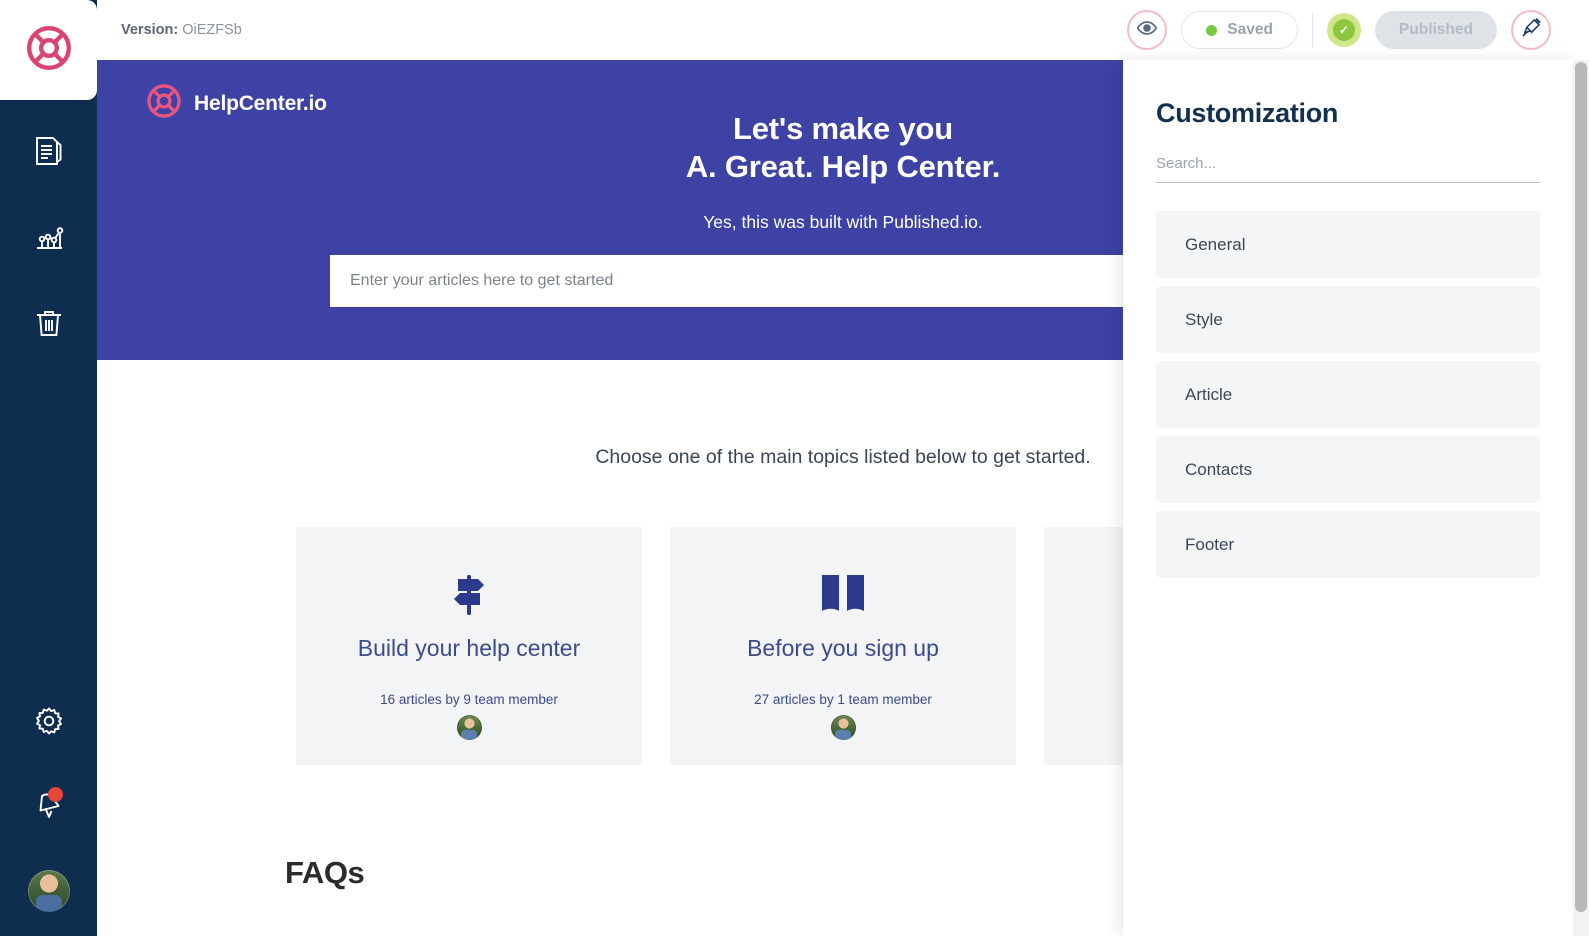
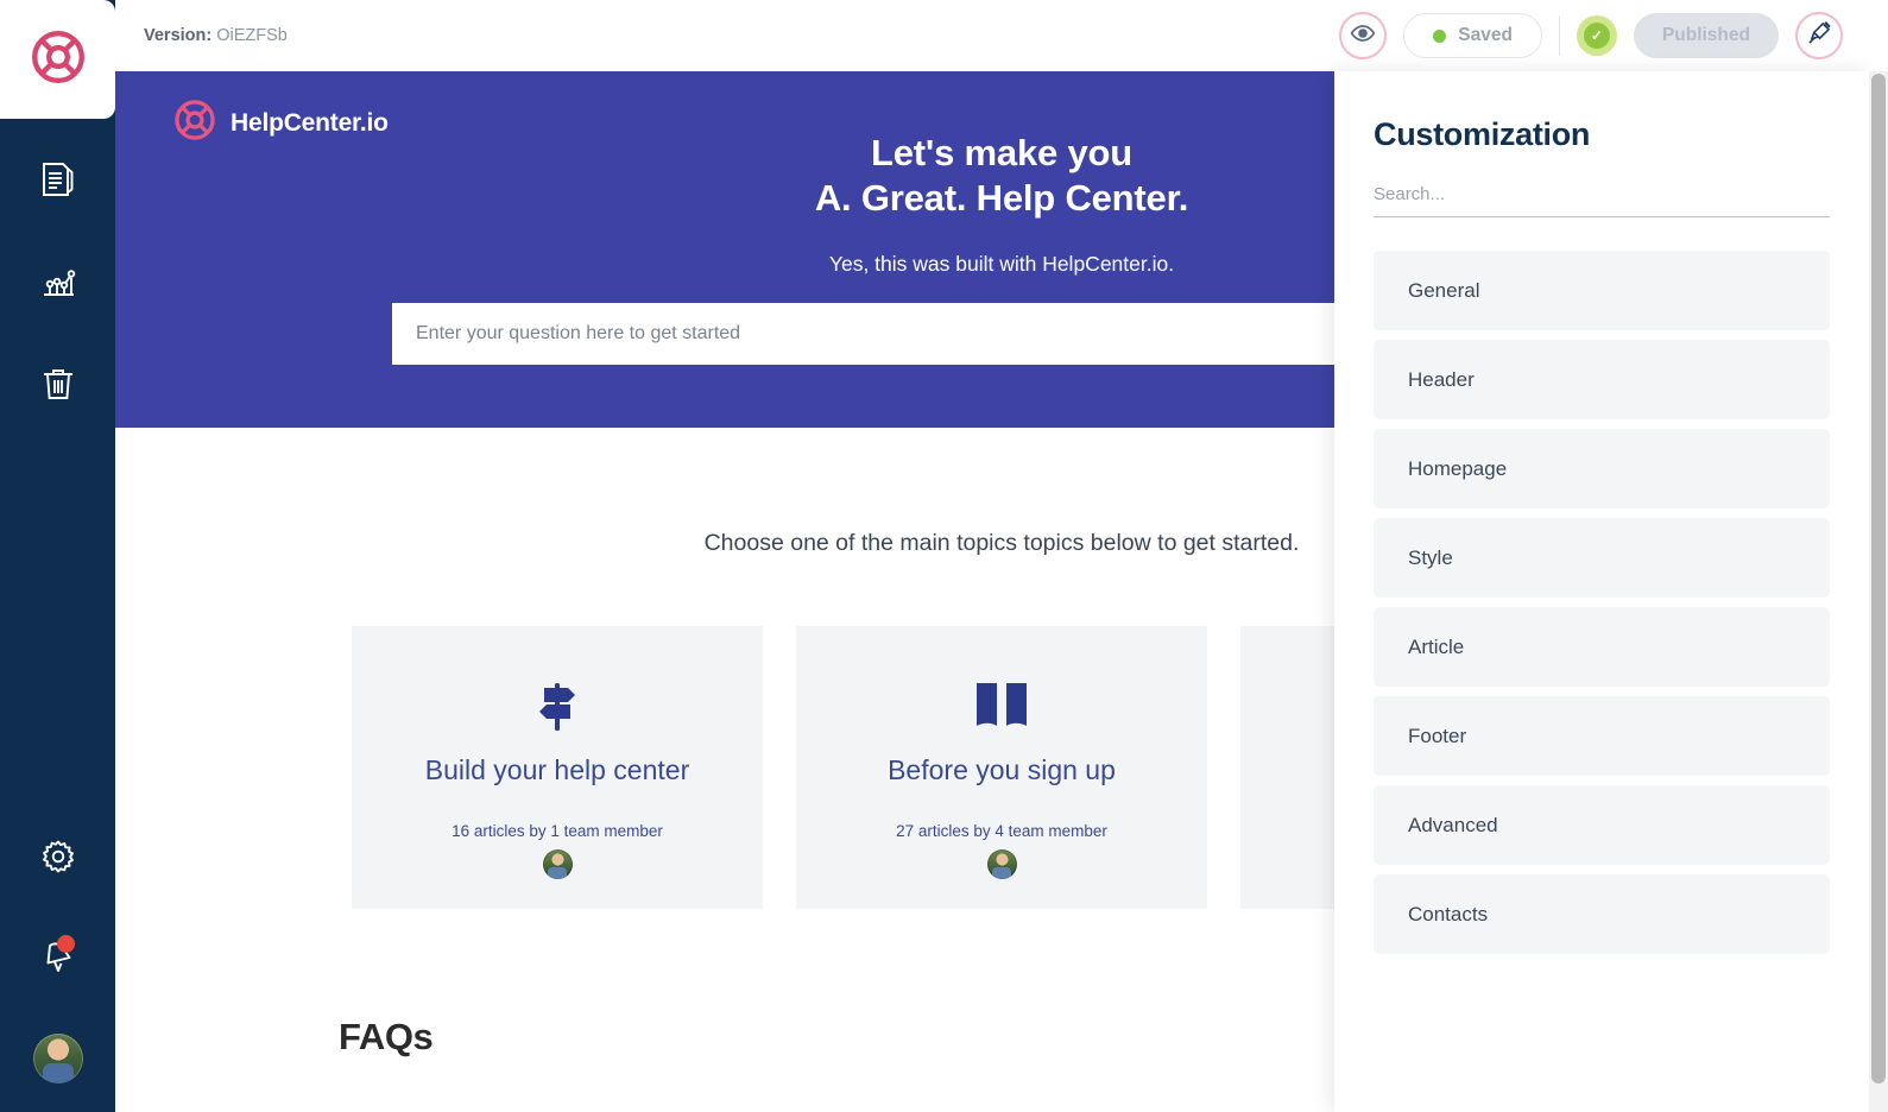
  Version: OiEZFSb
  Saved
  ✓
  Published
  HelpCenter.io
  Let's make you
  A. Great. Help Center.
- Yes, this was built with Published.io.
+ Yes, this was built with HelpCenter.io.
- Enter your articles here to get started
+ Enter your question here to get started
- Choose one of the main topics listed below to get started.
+ Choose one of the main topics topics below to get started.
  Build your help center
- 16 articles by 9 team member
+ 16 articles by 1 team member
  Before you sign up
- 27 articles by 1 team member
+ 27 articles by 4 team member
  FAQs
  Customization
  Search...
  General
+ Header
+ Homepage
  Style
  Article
- Contacts
+ Footer
+ Advanced
- Footer
+ Contacts
